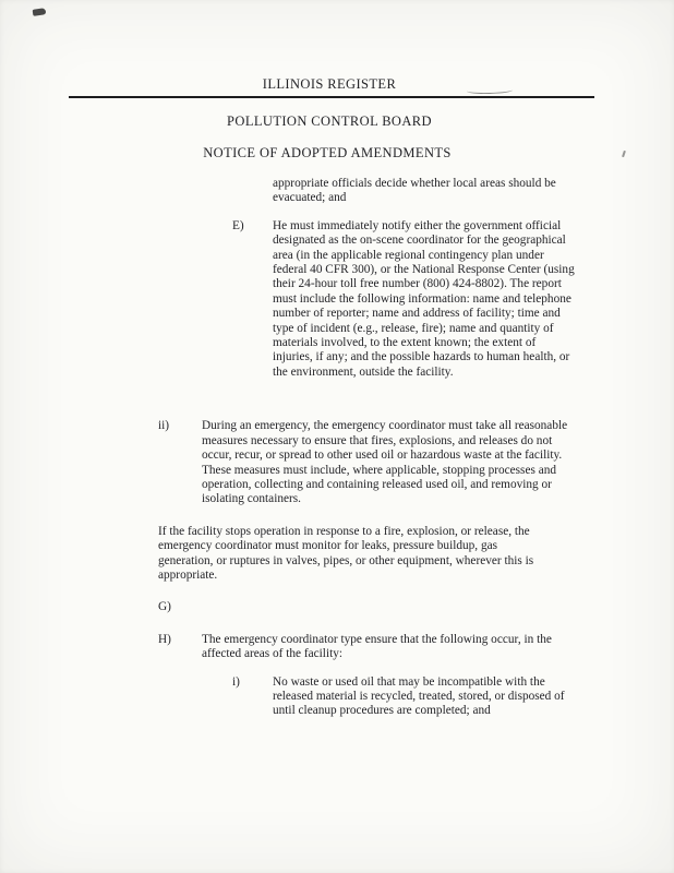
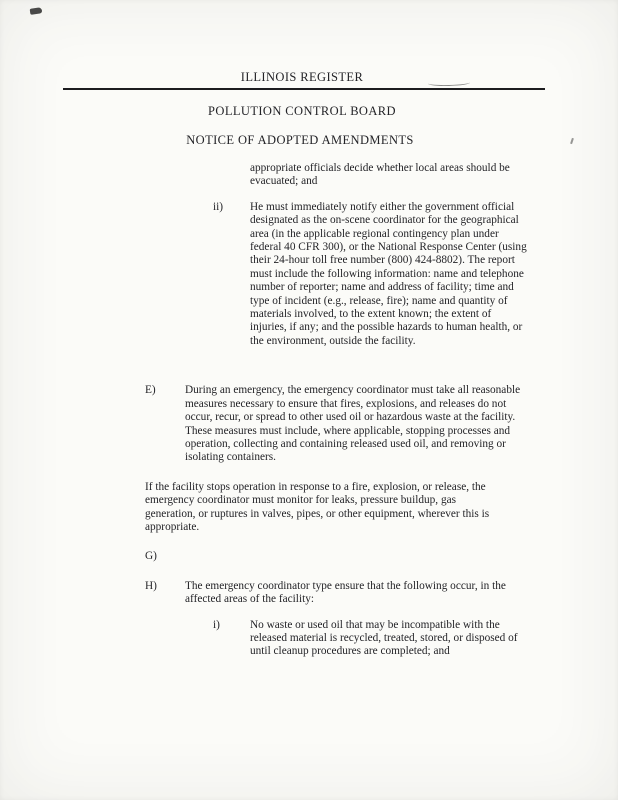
  ILLINOIS REGISTER
  POLLUTION CONTROL BOARD
  NOTICE OF ADOPTED AMENDMENTS
  appropriate officials decide whether local areas should be evacuated; and
- E)
+ ii)
  He must immediately notify either the government official designated as the on-scene coordinator for the geographical area (in the applicable regional contingency plan under federal 40 CFR 300), or the National Response Center (using their 24-hour toll free number (800) 424-8802). The report must include the following information: name and telephone number of reporter; name and address of facility; time and type of incident (e.g., release, fire); name and quantity of materials involved, to the extent known; the extent of injuries, if any; and the possible hazards to human health, or the environment, outside the facility.
- ii)
+ E)
  During an emergency, the emergency coordinator must take all reasonable measures necessary to ensure that fires, explosions, and releases do not occur, recur, or spread to other used oil or hazardous waste at the facility. These measures must include, where applicable, stopping processes and operation, collecting and containing released used oil, and removing or isolating containers.
  If the facility stops operation in response to a fire, explosion, or release, the emergency coordinator must monitor for leaks, pressure buildup, gas generation, or ruptures in valves, pipes, or other equipment, wherever this is appropriate.
  G)
  H)
  The emergency coordinator type ensure that the following occur, in the affected areas of the facility:
  i)
  No waste or used oil that may be incompatible with the released material is recycled, treated, stored, or disposed of until cleanup procedures are completed; and
